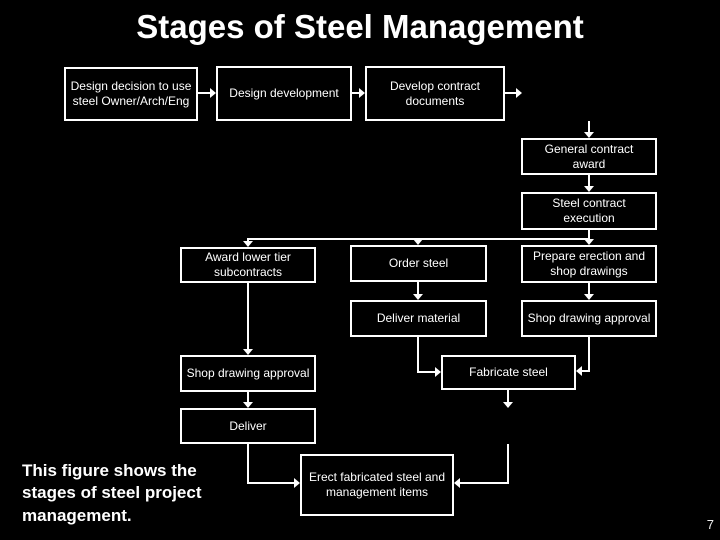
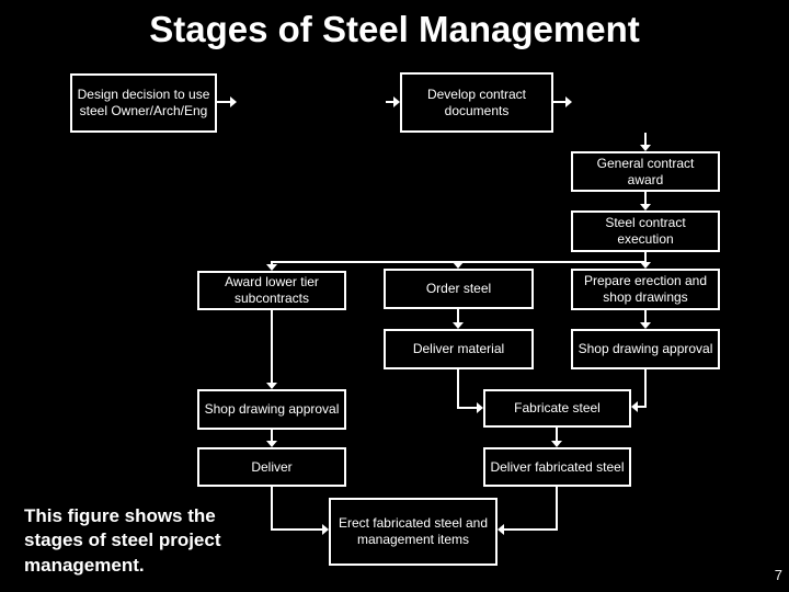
  Stages of Steel Management
  Design decision to use steel Owner/Arch/Eng
- Design development
  Develop contract documents
  General contract award
  Steel contract execution
  Award lower tier subcontracts
  Order steel
  Prepare erection and shop drawings
  Deliver material
  Shop drawing approval
  Shop drawing approval
  Fabricate steel
  Deliver
+ Deliver fabricated steel
  Erect fabricated steel and management items
  This figure shows the stages of steel project management.
  7
